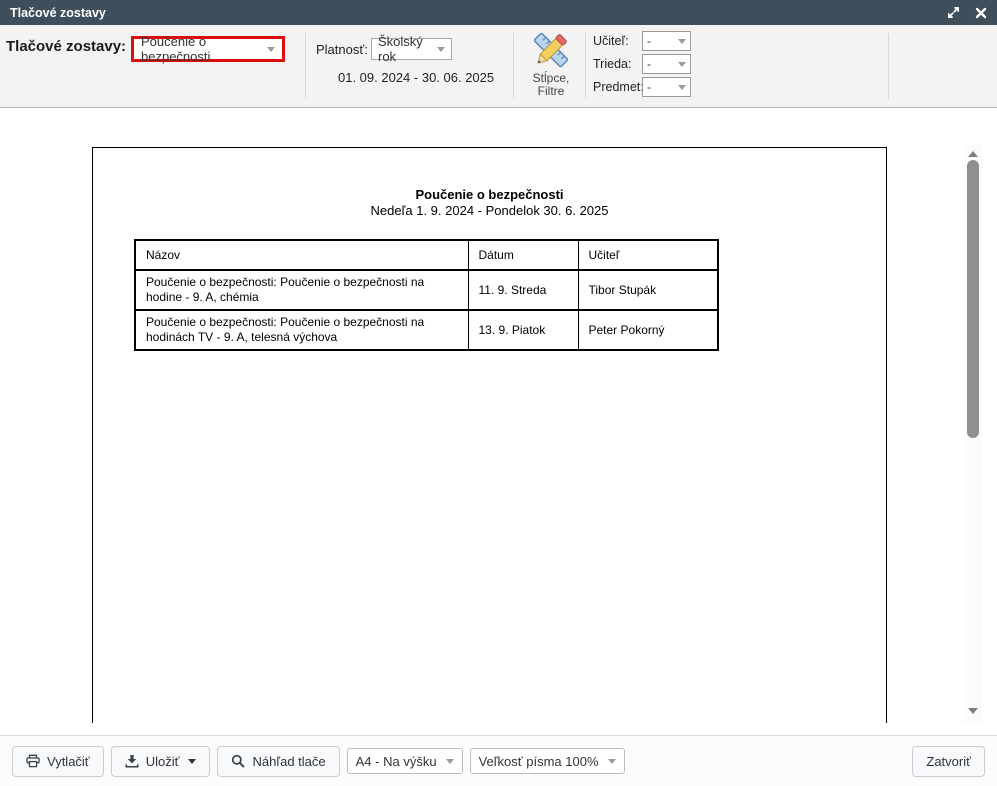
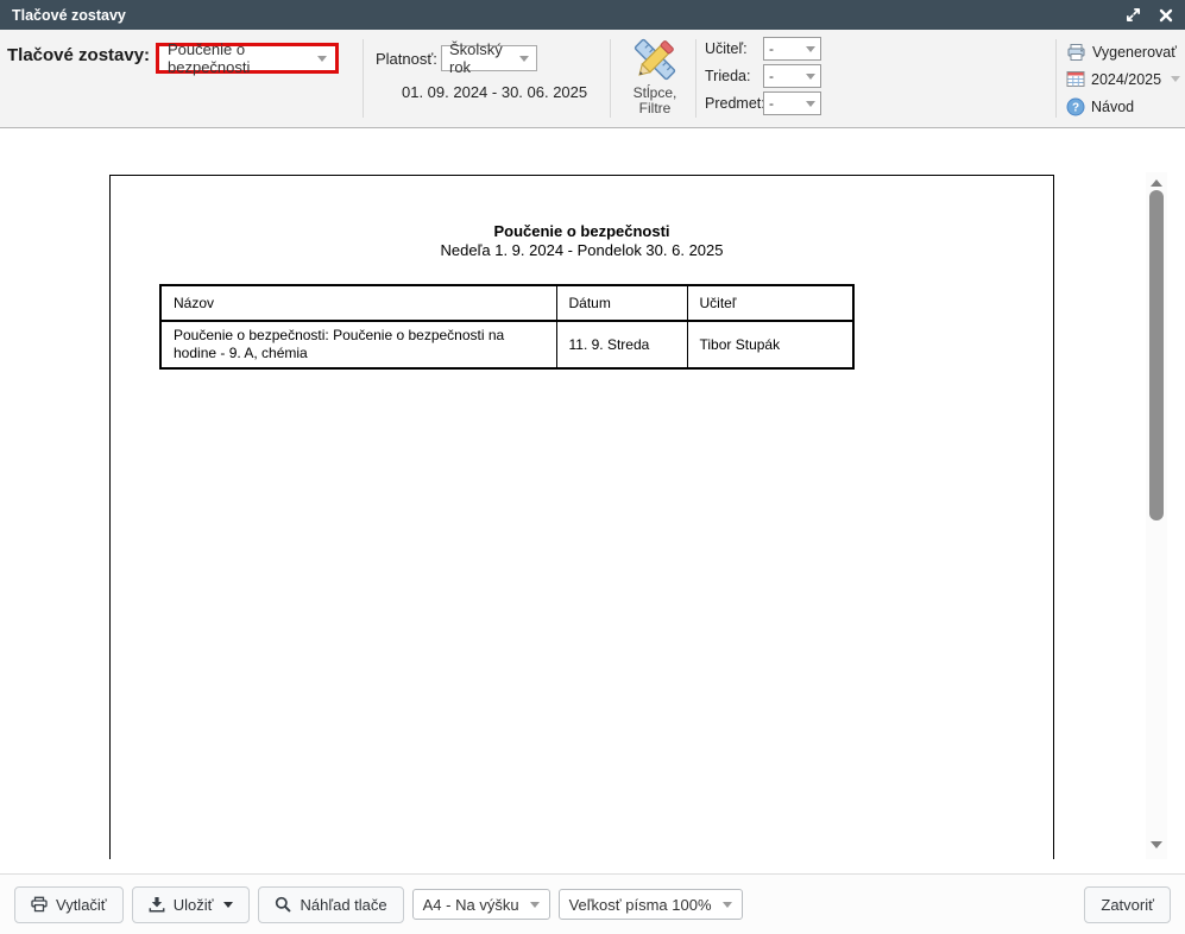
  Tlačové zostavy
  Tlačové zostavy:
  Poučenie o bezpečnosti
  Platnosť:
  Školský rok
  01. 09. 2024 - 30. 06. 2025
  Stĺpce,
  Filtre
  Učiteľ:
  -
  Trieda:
  -
  Predmet
  -
+ Vygenerovať
+ 2024/2025
+ ?
+ Návod
  Poučenie o bezpečnosti
  Nedeľa 1. 9. 2024 - Pondelok 30. 6. 2025
  Názov	Dátum	Učiteľ
  Poučenie o bezpečnosti: Poučenie o bezpečnosti na hodine - 9. A, chémia	11. 9. Streda	Tibor Stupák
- Poučenie o bezpečnosti: Poučenie o bezpečnosti na hodinách TV - 9. A, telesná výchova	13. 9. Piatok	Peter Pokorný
  Vytlačiť
  Uložiť
  Náhľad tlače
  A4 - Na výšku
  Veľkosť písma 100%
  Zatvoriť
